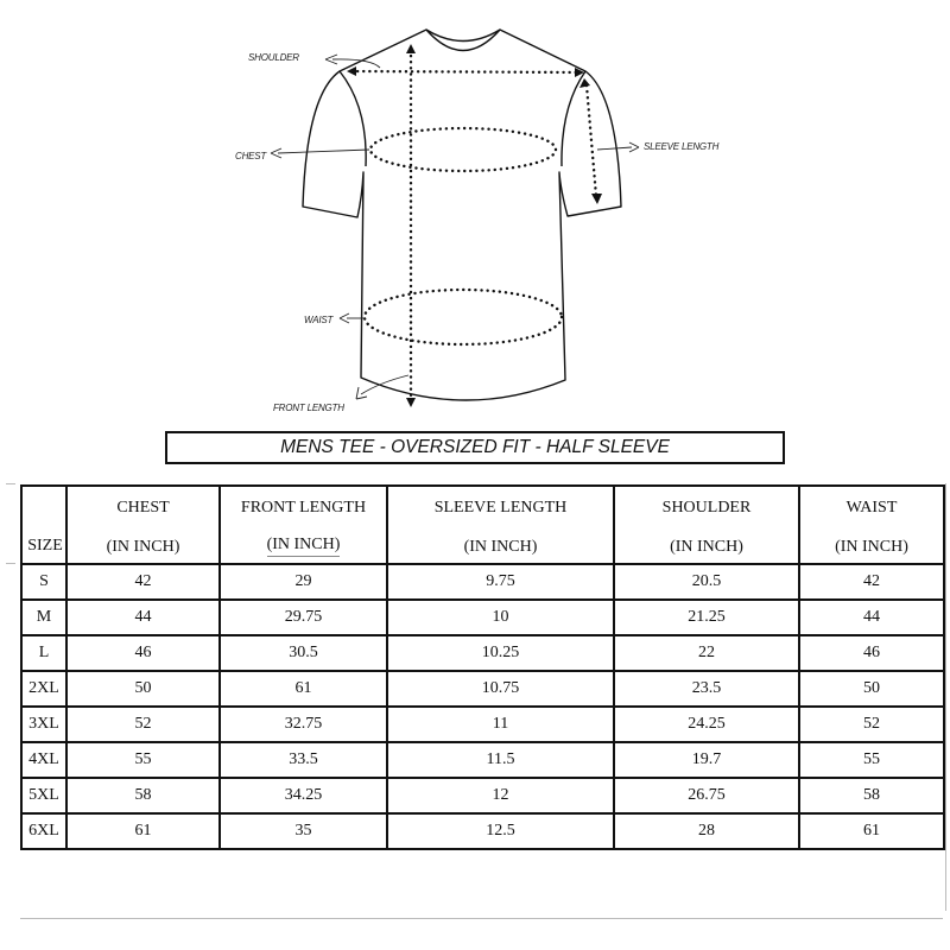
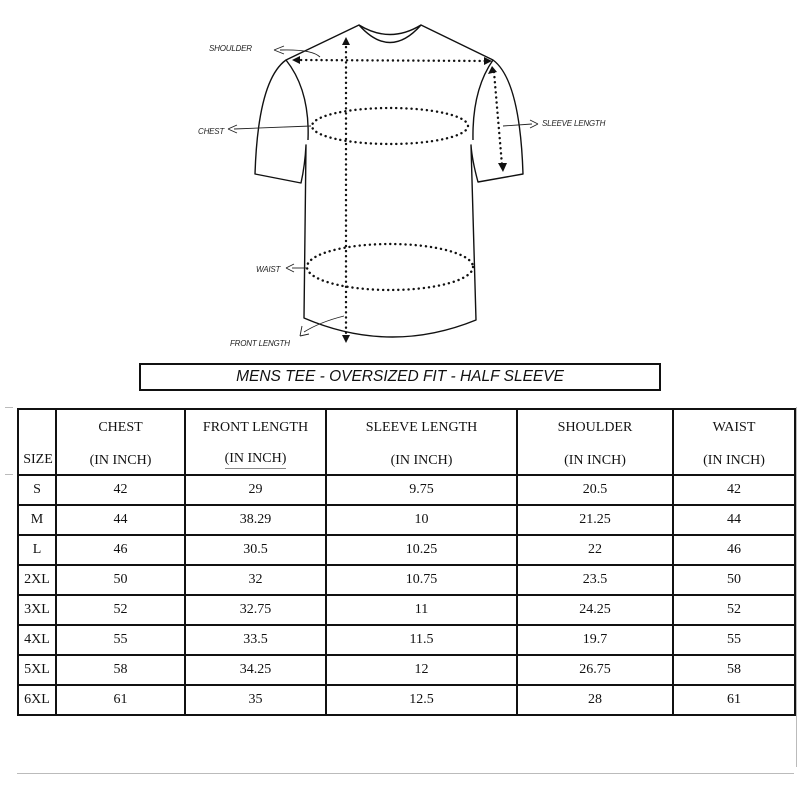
  SHOULDER
  CHEST
  SLEEVE LENGTH
  WAIST
  FRONT LENGTH
  MENS TEE - OVERSIZED FIT - HALF SLEEVE
  SIZE	CHEST(IN INCH)	FRONT LENGTH(IN INCH)	SLEEVE LENGTH(IN INCH)	SHOULDER(IN INCH)	WAIST(IN INCH)
  S	42	29	9.75	20.5	42
- M	44	29.75	10	21.25	44
+ M	44	38.29	10	21.25	44
  L	46	30.5	10.25	22	46
- 2XL	50	61	10.75	23.5	50
+ 2XL	50	32	10.75	23.5	50
  3XL	52	32.75	11	24.25	52
  4XL	55	33.5	11.5	19.7	55
  5XL	58	34.25	12	26.75	58
  6XL	61	35	12.5	28	61
